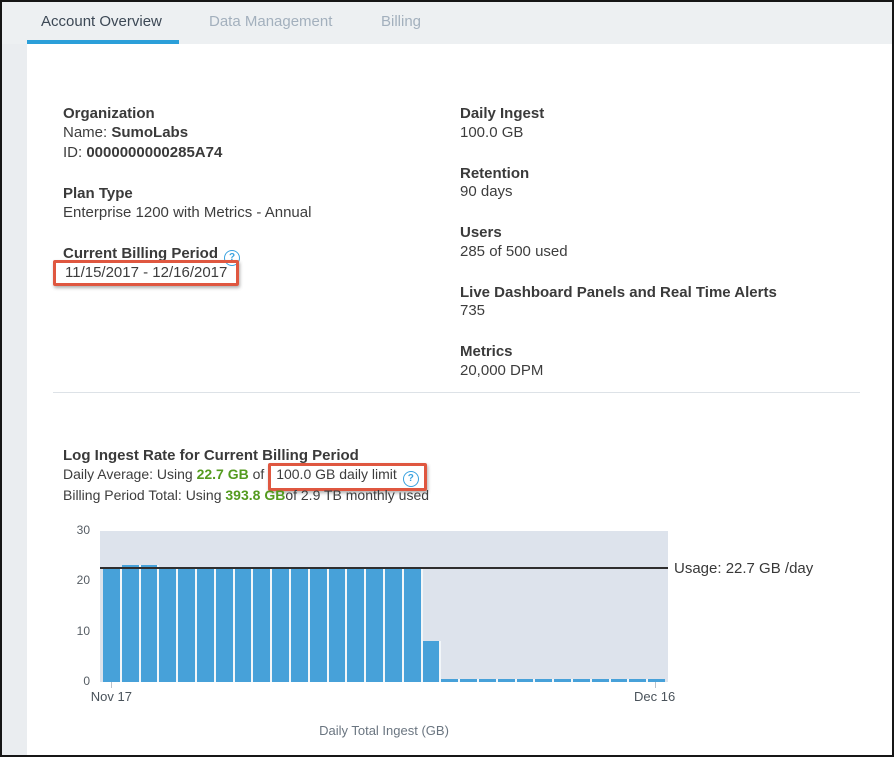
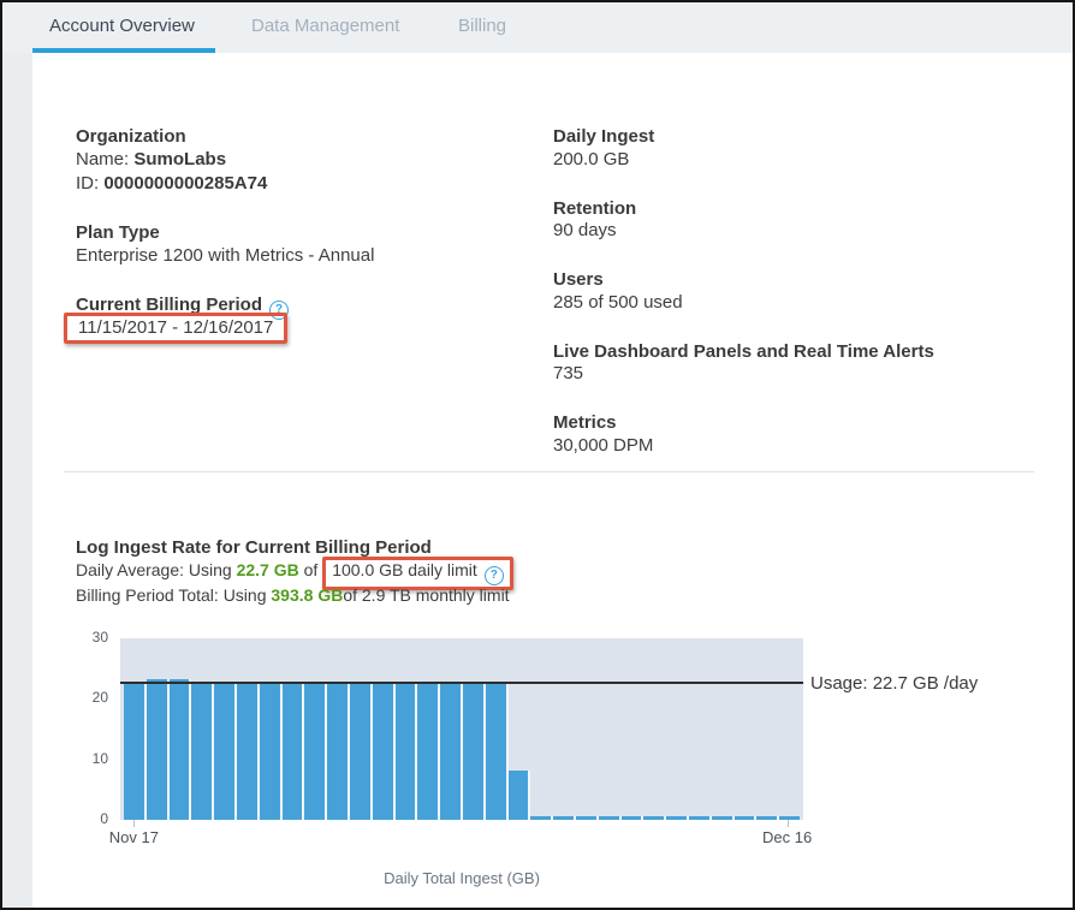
  Account Overview
  Data Management
  Billing
  Organization
  Name: SumoLabs
  ID: 0000000000285A74
  Plan Type
  Enterprise 1200 with Metrics - Annual
  Current Billing Period ?
  11/15/2017 - 12/16/2017
  Daily Ingest
- 100.0 GB
+ 200.0 GB
  Retention
  90 days
  Users
  285 of 500 used
  Live Dashboard Panels and Real Time Alerts
  735
  Metrics
- 20,000 DPM
+ 30,000 DPM
  Log Ingest Rate for Current Billing Period
  Daily Average: Using 22.7 GB of 100.0 GB daily limit ?
- Billing Period Total: Using 393.8 GBof 2.9 TB monthly used
+ Billing Period Total: Using 393.8 GBof 2.9 TB monthly limit
  0
  10
  20
  30
  Nov 17
  Dec 16
  Usage: 22.7 GB /day
  Daily Total Ingest (GB)
